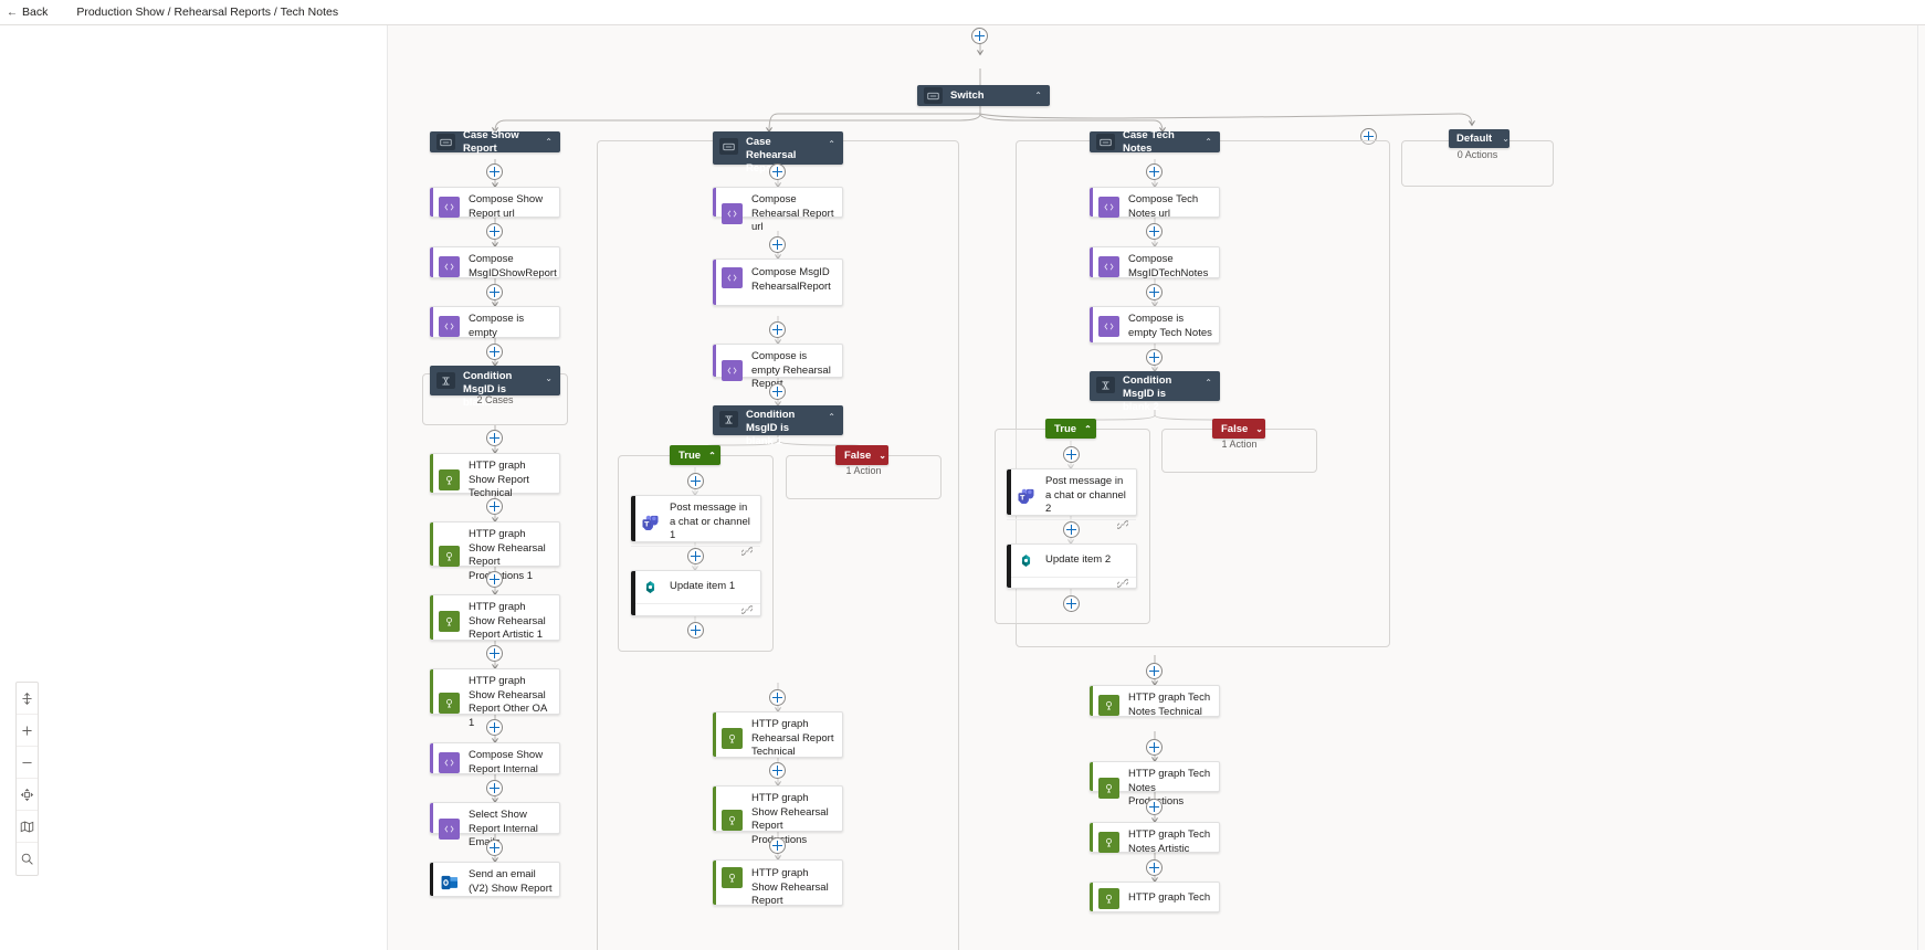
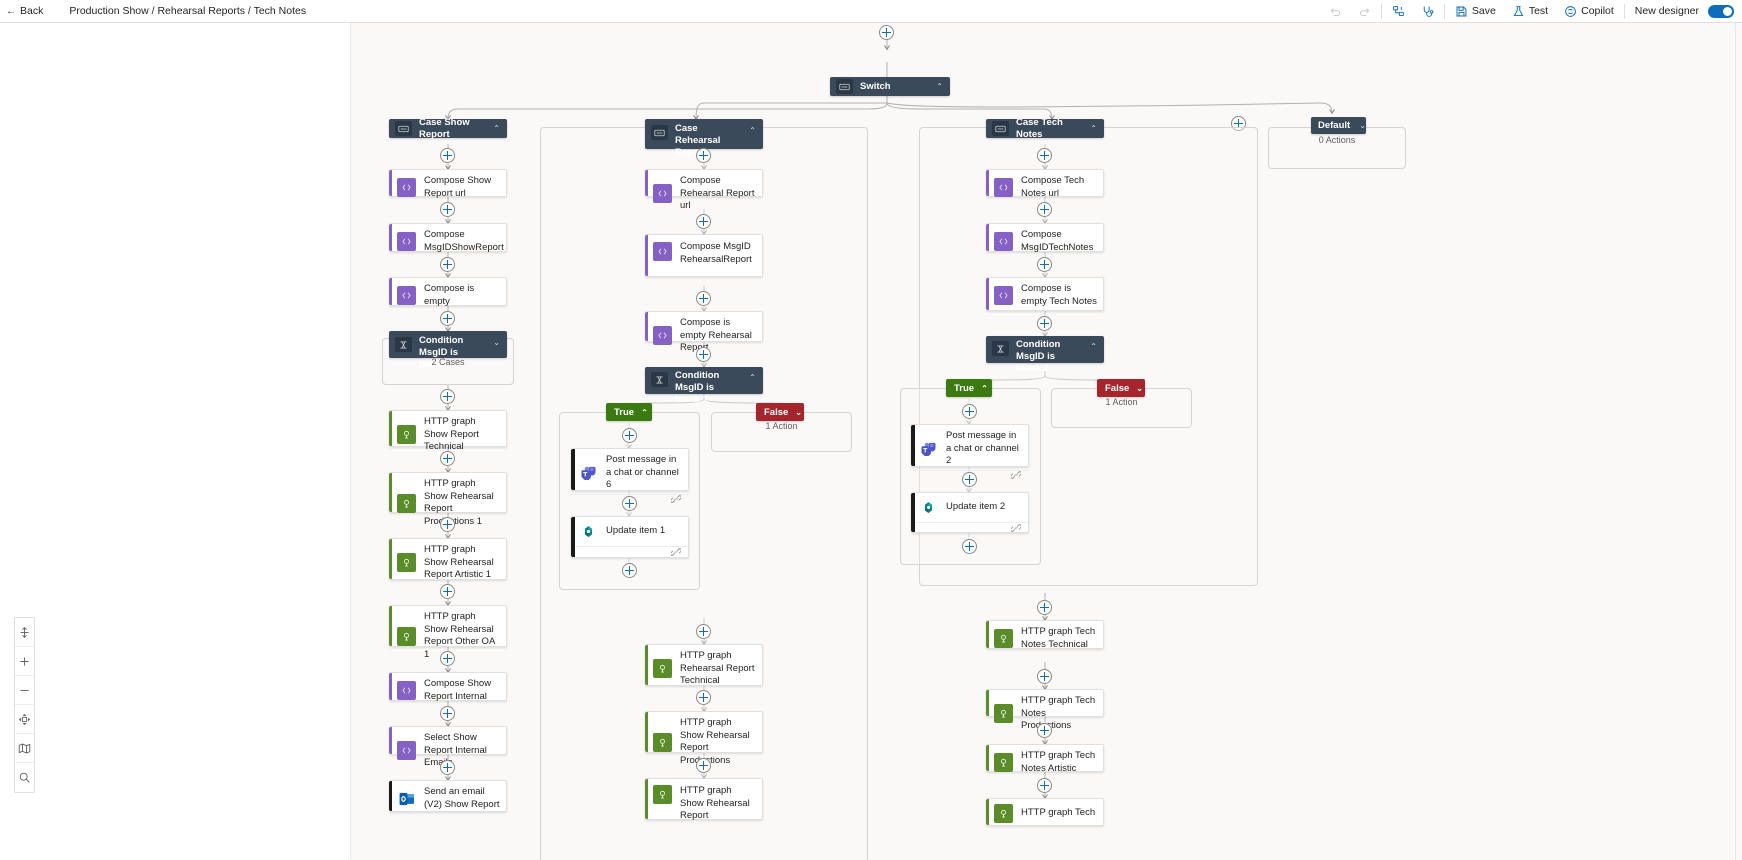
  ←
  Back
  Production Show / Rehearsal Reports / Tech Notes
+ Save
+ Test
+ Copilot
+ New designer
  Switch
  ⌃
  Default
  ⌄
  0 Actions
  Case Show Report
  ⌃
  Compose Show Report url
  Compose MsgIDShowReport
  Compose is empty
  Condition MsgID is blank
  ⌄
  2 Cases
  HTTP graph Show Report Technical
  HTTP graph Show Rehearsal Report Protions 1
  HTTP graph Show Rehearsal Report Artistic 1
  HTTP graph Show Rehearsal Report Other OA 1
  Compose Show Report Internal
  Select Show Report Internal Em
  Send an email (V2) Show Report
  Case Rehearsal Rep
  ⌃
  Compose Rehearsal Report url
  Compose MsgIDRehearsalReport
  Compose is empty Rehearsal Rep
  Condition MsgID is blank 1
  ⌃
  True
  ⌃
- Post message in a chat or channel 1
+ Post message in a chat or channel 6
  Update item 1
  False
  ⌄
  1 Action
  HTTP graph Rehearsal Report Technical
  HTTP graph Show Rehearsal Report Protions
  HTTP graph Show Rehearsal Report
  Case Tech Notes
  ⌃
  Compose Tech Notes url
  Compose MsgIDTechNotes
  Compose is empty Tech Notes
  Condition MsgID is blank 2
  ⌃
  True
  ⌃
  Post message in a chat or channel 2
  Update item 2
  False
  ⌄
  1 Action
  HTTP graph Tech Notes Technical
  HTTP graph Tech Notes Protions
  HTTP graph Tech Notes Artistic
  HTTP graph Tech
